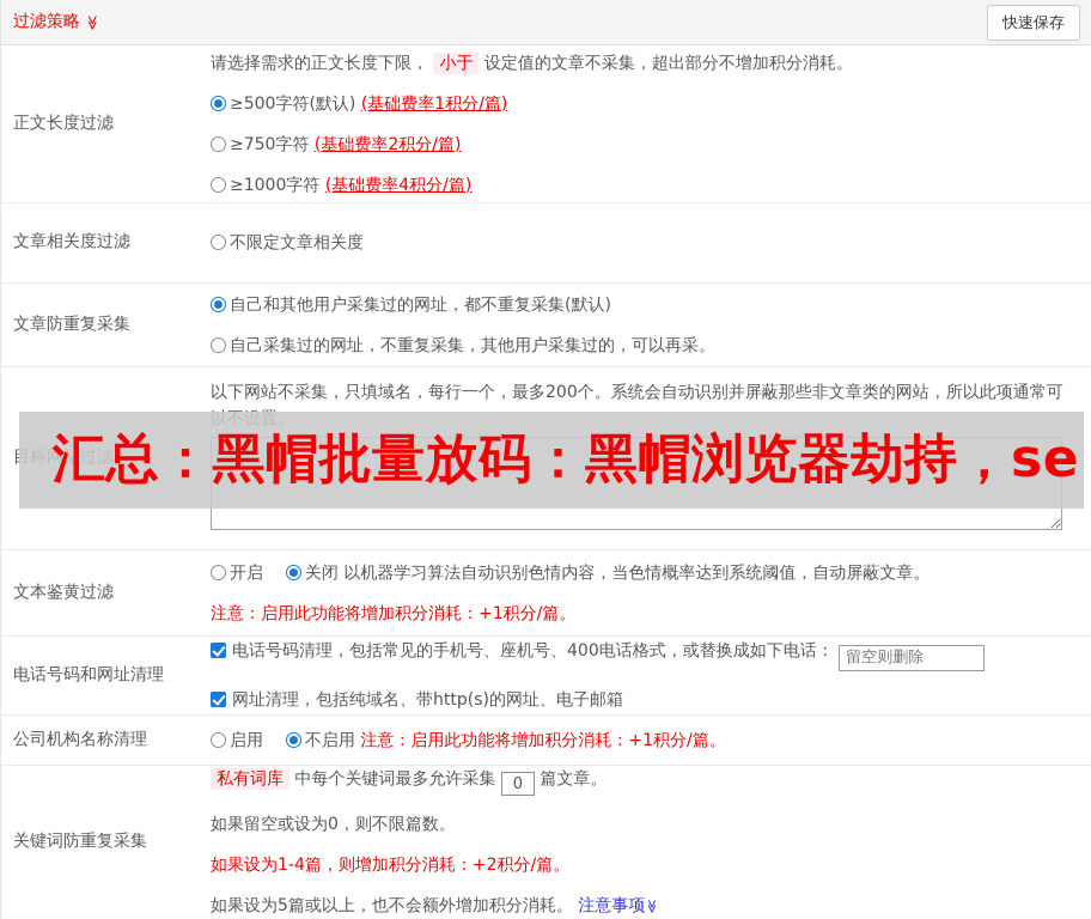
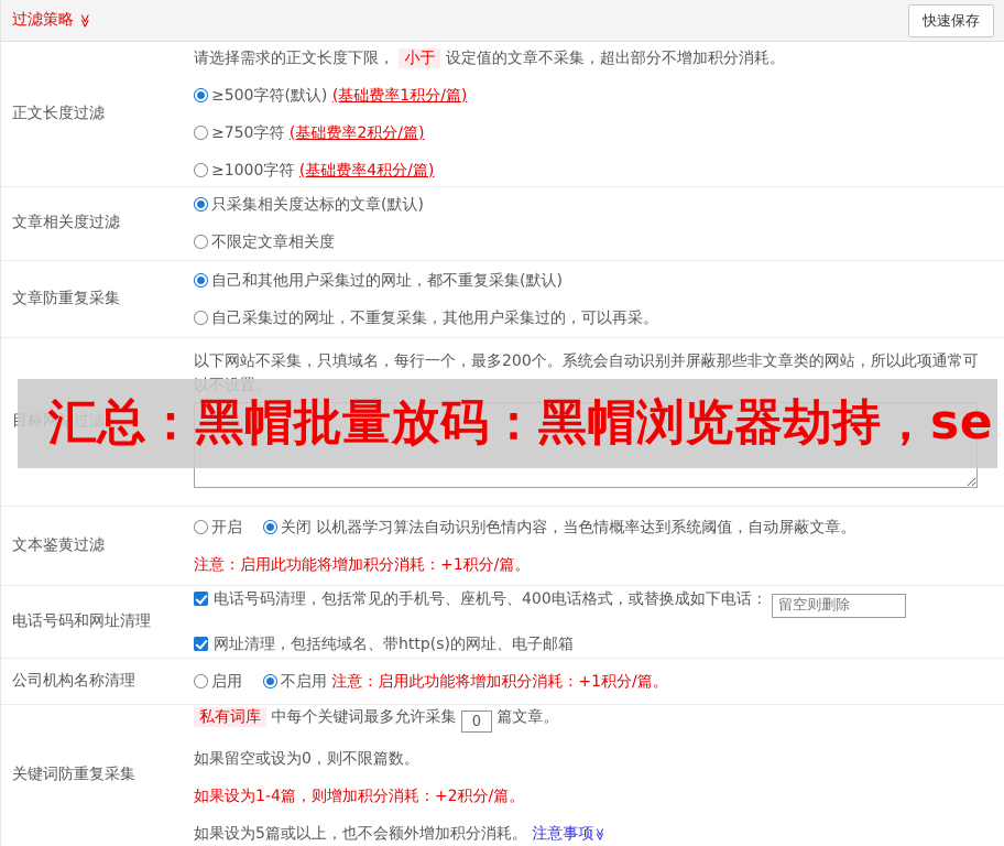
  过滤策略
  快速保存
  正文长度过滤
  请选择需求的正文长度下限， 小于 设定值的文章不采集，超出部分不增加积分消耗。
  ≥500字符(默认) (基础费率1积分/篇)
  ≥750字符 (基础费率2积分/篇)
  ≥1000字符 (基础费率4积分/篇)
  文章相关度过滤
+ 只采集相关度达标的文章(默认)
  不限定文章相关度
  文章防重复采集
  自己和其他用户采集过的网址，都不重复采集(默认)
  自己采集过的网址，不重复采集，其他用户采集过的，可以再采。
  目标网站过滤
  以下网站不采集，只填域名，每行一个，最多200个。系统会自动识别并屏蔽那些非文章类的网站，所以此项通常可以不设置。
  文本鉴黄过滤
  开启 关闭 以机器学习算法自动识别色情内容，当色情概率达到系统阈值，自动屏蔽文章。
  注意：启用此功能将增加积分消耗：+1积分/篇。
  电话号码和网址清理
  电话号码清理，包括常见的手机号、座机号、400电话格式，或替换成如下电话： 留空则删除
  网址清理，包括纯域名、带http(s)的网址、电子邮箱
  公司机构名称清理
  启用 不启用 注意：启用此功能将增加积分消耗：+1积分/篇。
  关键词防重复采集
  私有词库 中每个关键词最多允许采集 0 篇文章。
  如果留空或设为0，则不限篇数。
  如果设为1-4篇，则增加积分消耗：+2积分/篇。
  汇总：黑帽批量放码：黑帽浏览器劫持，se
